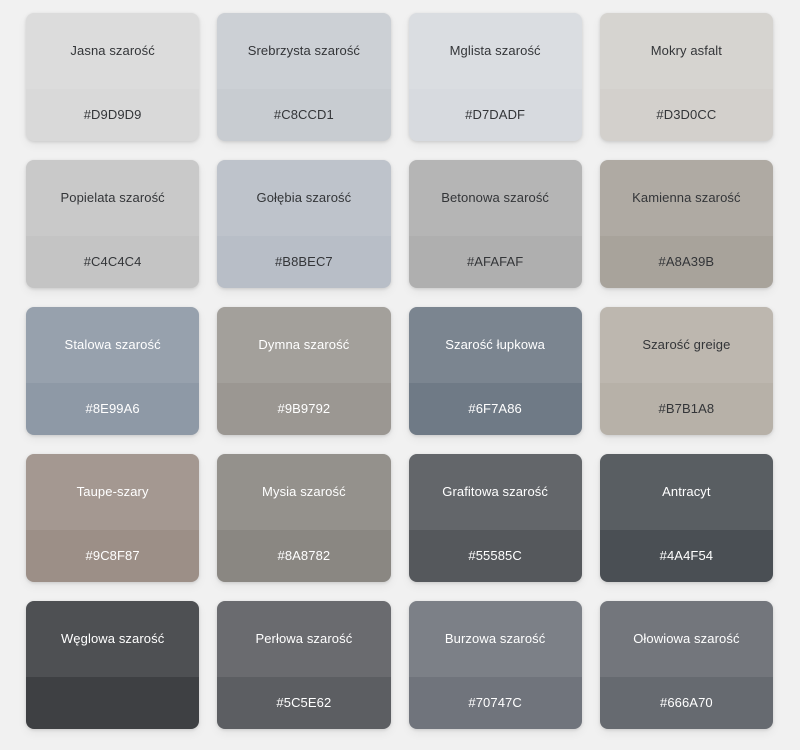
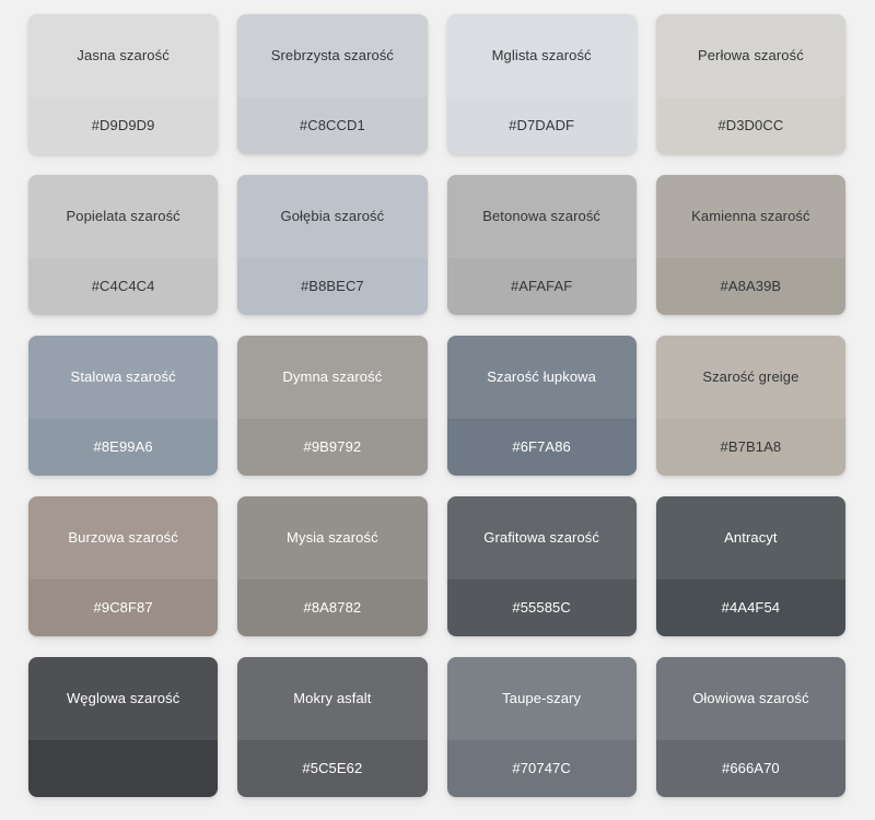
  Jasna szarość
  #D9D9D9
  Srebrzysta szarość
  #C8CCD1
  Mglista szarość
  #D7DADF
- Mokry asfalt
+ Perłowa szarość
  #D3D0CC
  Popielata szarość
  #C4C4C4
  Gołębia szarość
  #B8BEC7
  Betonowa szarość
  #AFAFAF
  Kamienna szarość
  #A8A39B
  Stalowa szarość
  #8E99A6
  Dymna szarość
  #9B9792
  Szarość łupkowa
  #6F7A86
  Szarość greige
  #B7B1A8
- Taupe-szary
+ Burzowa szarość
  #9C8F87
  Mysia szarość
  #8A8782
  Grafitowa szarość
  #55585C
  Antracyt
  #4A4F54
  Węglowa szarość
- Perłowa szarość
+ Mokry asfalt
  #5C5E62
- Burzowa szarość
+ Taupe-szary
  #70747C
  Ołowiowa szarość
  #666A70
